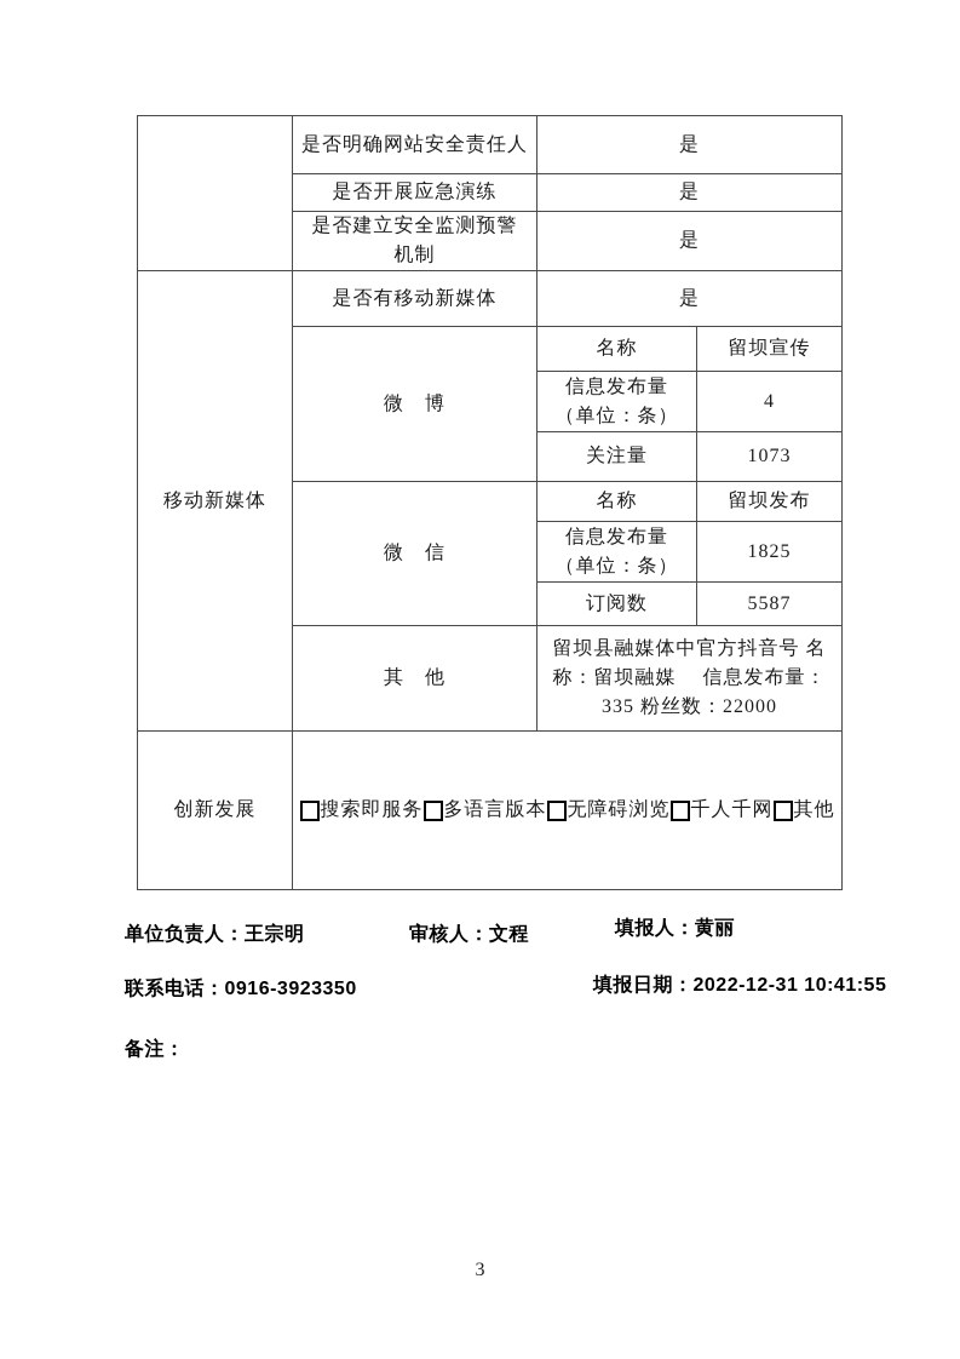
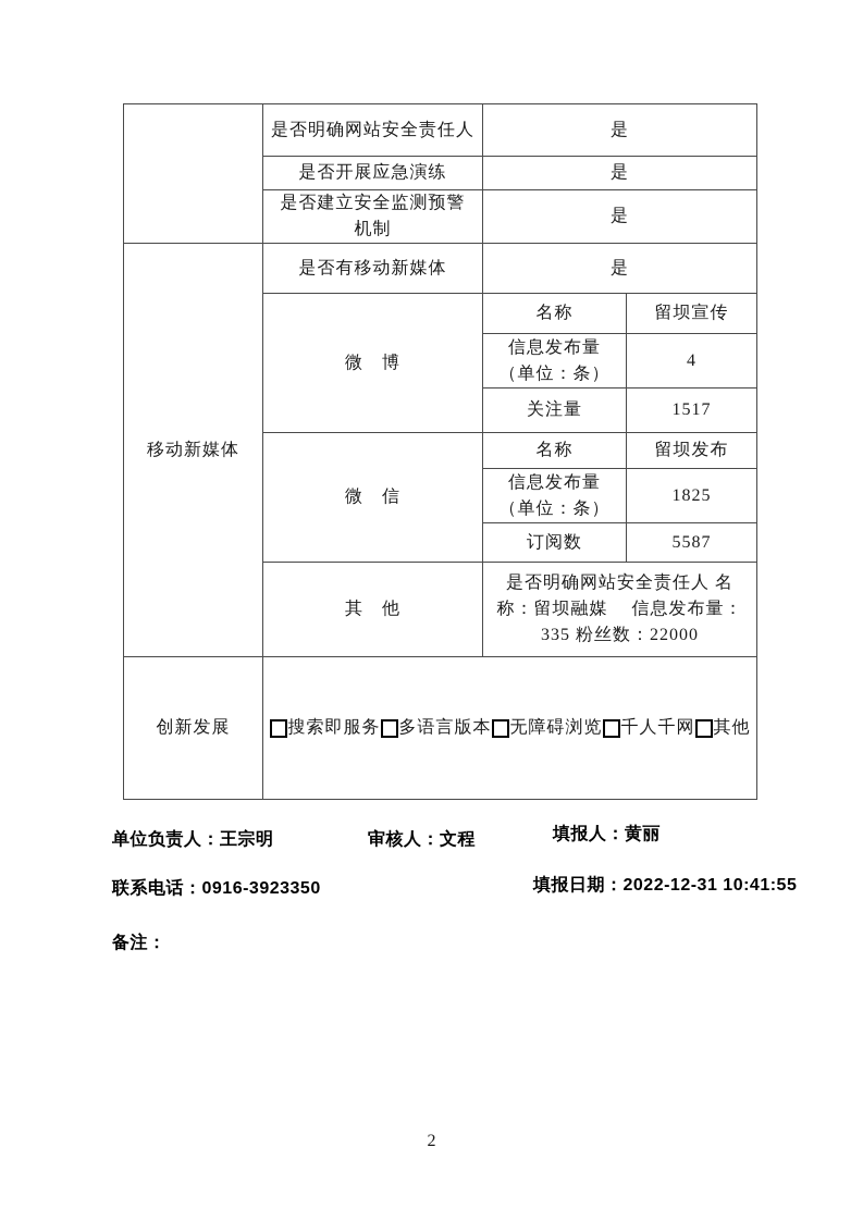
  	是否明确网站安全责任人	是
  是否开展应急演练	是
  是否建立安全监测预警 机制	是
  移动新媒体	是否有移动新媒体	是
  微 博	名称	留坝宣传
  信息发布量 （单位：条）	4
- 关注量	1073
+ 关注量	1517
  微 信	名称	留坝发布
  信息发布量 （单位：条）	1825
  订阅数	5587
- 其 他	留坝县融媒体中官方抖音号 名 称：留坝融媒 信息发布量： 335 粉丝数：22000
+ 其 他	是否明确网站安全责任人 名 称：留坝融媒 信息发布量： 335 粉丝数：22000
  创新发展	搜索即服务 多语言版本 无障碍浏览 千人千网 其他
  单位负责人：王宗明
  审核人：文程
  填报人：黄丽
  联系电话：0916-3923350
  填报日期：2022-12-31 10:41:55
  备注：
- 3
+ 2
